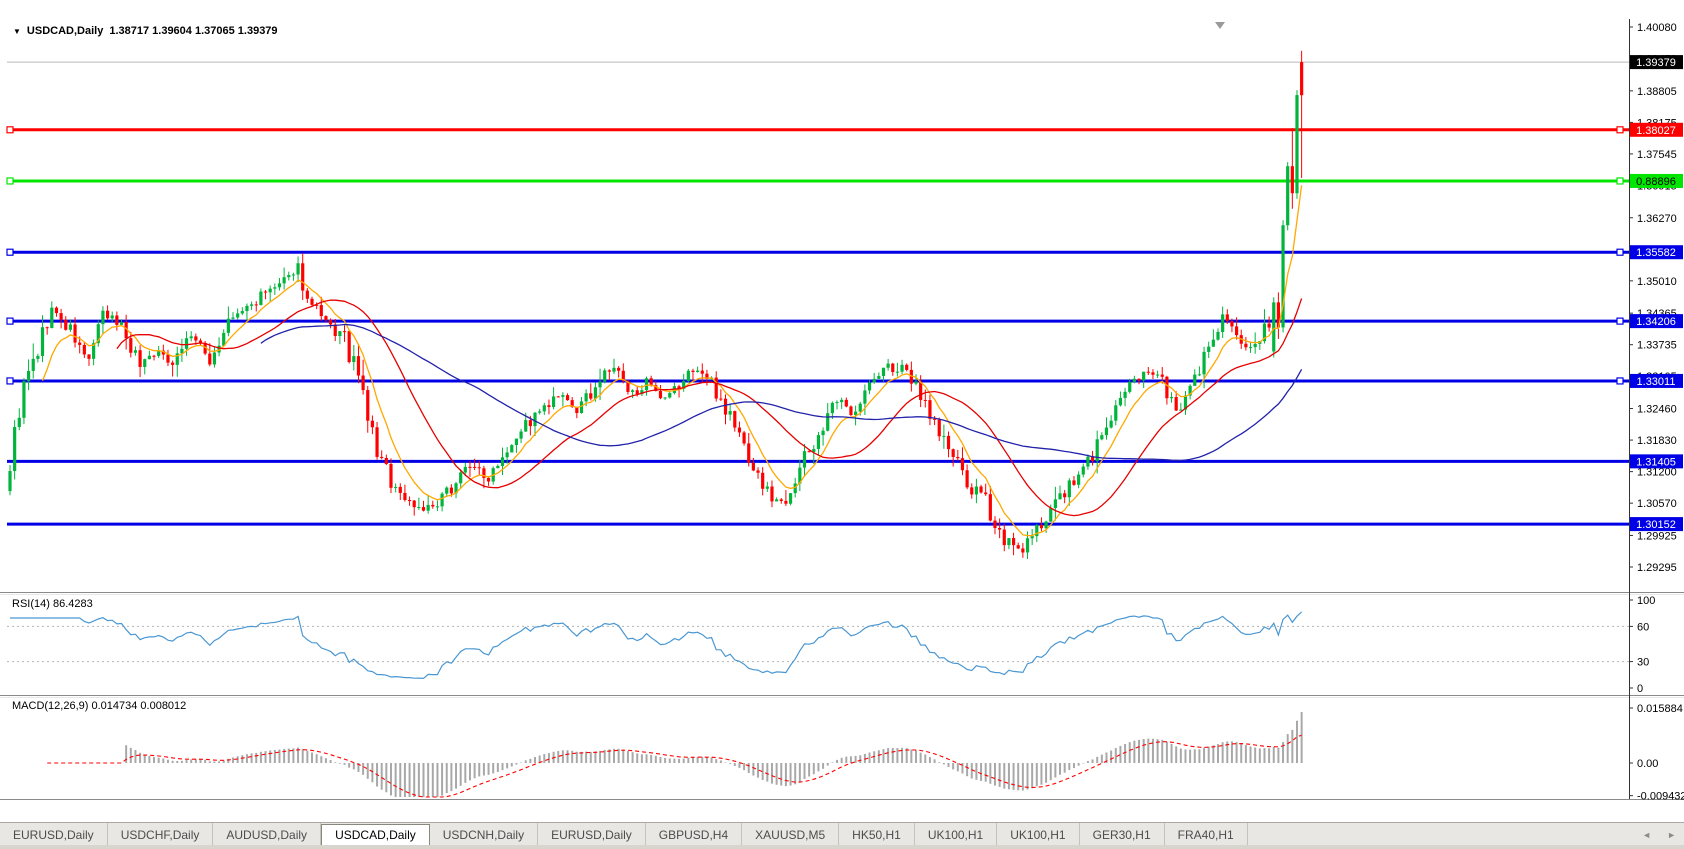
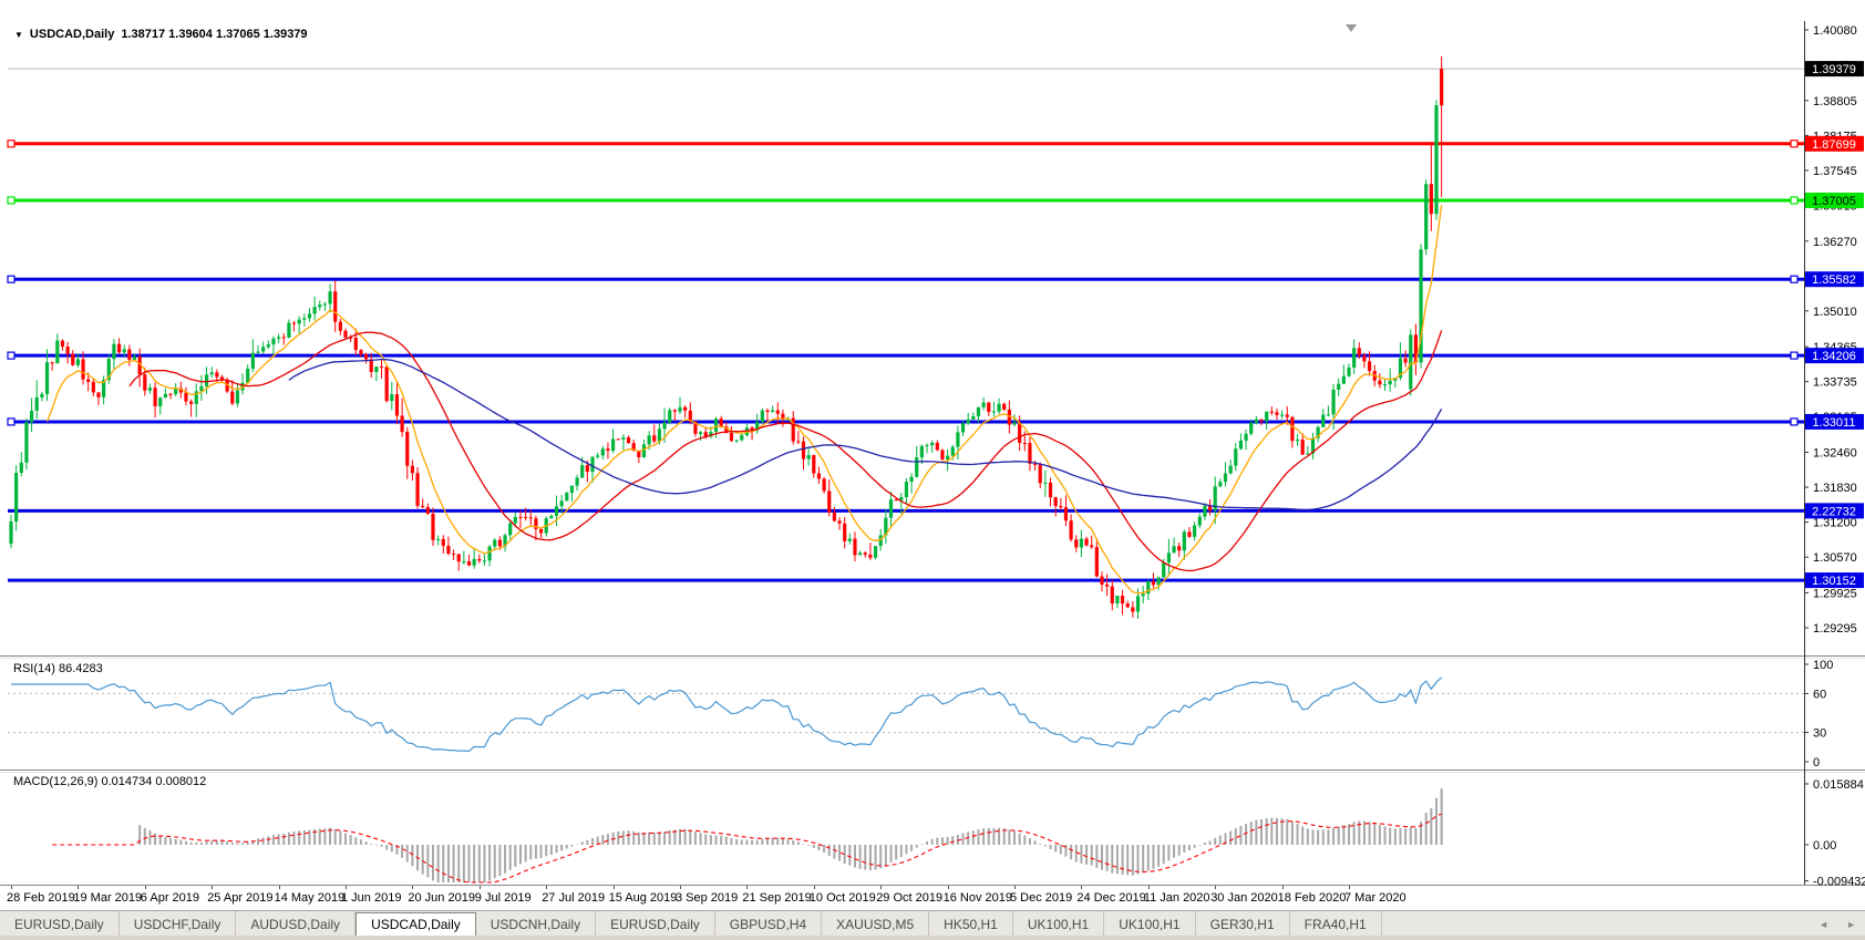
  ▼
  USDCAD,Daily
  1.38717 1.39604 1.37065 1.39379
  RSI(14) 86.4283
  MACD(12,26,9) 0.014734 0.008012
  1.40080
  1.38805
  1.37545
  1.36270
  1.35010
  1.33735
  1.32460
  1.31830
  1.31200
  1.30570
  1.29925
  1.29295
- 1.38027
+ 1.87699
- 0.88896
+ 1.37005
  1.35582
  1.34206
  1.33011
- 1.31405
+ 2.22732
  1.30152
  1.39379
  100
  60
  30
  0
  0.015884
  0.00
  -0.009432
+ 28 Feb 2019
+ 19 Mar 2019
+ 6 Apr 2019
+ 25 Apr 2019
+ 14 May 2019
+ 1 Jun 2019
+ 20 Jun 2019
+ 9 Jul 2019
+ 27 Jul 2019
+ 15 Aug 2019
+ 3 Sep 2019
+ 21 Sep 2019
+ 10 Oct 2019
+ 29 Oct 2019
+ 16 Nov 2019
+ 5 Dec 2019
+ 24 Dec 2019
+ 11 Jan 2020
+ 30 Jan 2020
+ 18 Feb 2020
+ 7 Mar 2020
  EURUSD,Daily
  USDCHF,Daily
  AUDUSD,Daily
  USDCAD,Daily
  USDCNH,Daily
  EURUSD,Daily
  GBPUSD,H4
  XAUUSD,M5
  HK50,H1
  UK100,H1
  UK100,H1
  GER30,H1
  FRA40,H1
  ◄
  ►
